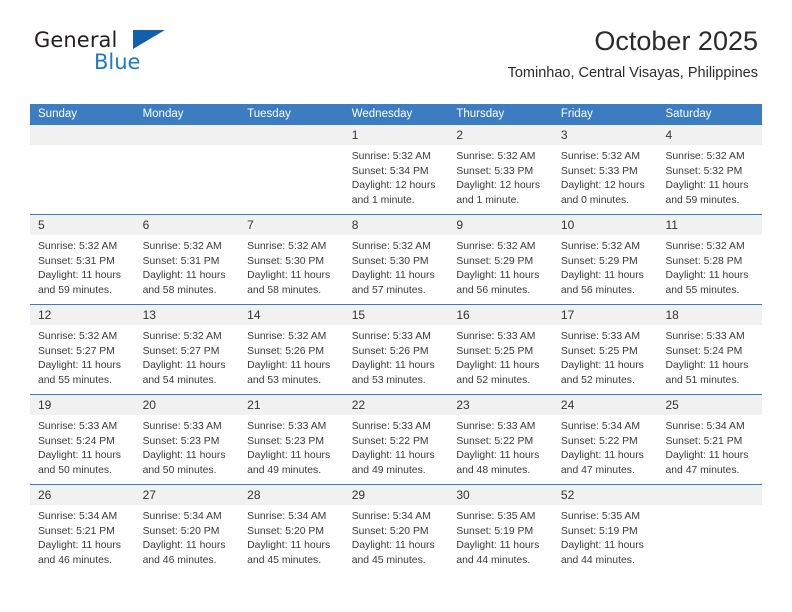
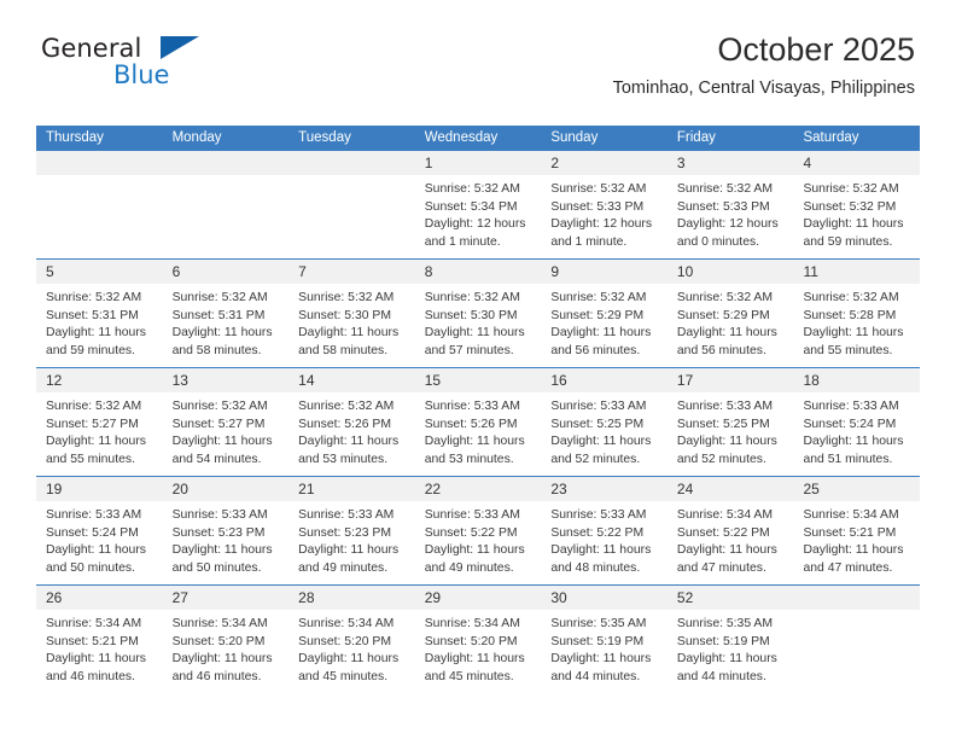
  General
  Blue
  October 2025
  Tominhao, Central Visayas, Philippines
- Sunday
+ Thursday
  Monday
  Tuesday
  Wednesday
- Thursday
+ Sunday
  Friday
  Saturday
  1
  Sunrise: 5:32 AM
  Sunset: 5:34 PM
  Daylight: 12 hours
  and 1 minute.
  2
  Sunrise: 5:32 AM
  Sunset: 5:33 PM
  Daylight: 12 hours
  and 1 minute.
  3
  Sunrise: 5:32 AM
  Sunset: 5:33 PM
  Daylight: 12 hours
  and 0 minutes.
  4
  Sunrise: 5:32 AM
  Sunset: 5:32 PM
  Daylight: 11 hours
  and 59 minutes.
  5
  Sunrise: 5:32 AM
  Sunset: 5:31 PM
  Daylight: 11 hours
  and 59 minutes.
  6
  Sunrise: 5:32 AM
  Sunset: 5:31 PM
  Daylight: 11 hours
  and 58 minutes.
  7
  Sunrise: 5:32 AM
  Sunset: 5:30 PM
  Daylight: 11 hours
  and 58 minutes.
  8
  Sunrise: 5:32 AM
  Sunset: 5:30 PM
  Daylight: 11 hours
  and 57 minutes.
  9
  Sunrise: 5:32 AM
  Sunset: 5:29 PM
  Daylight: 11 hours
  and 56 minutes.
  10
  Sunrise: 5:32 AM
  Sunset: 5:29 PM
  Daylight: 11 hours
  and 56 minutes.
  11
  Sunrise: 5:32 AM
  Sunset: 5:28 PM
  Daylight: 11 hours
  and 55 minutes.
  12
  Sunrise: 5:32 AM
  Sunset: 5:27 PM
  Daylight: 11 hours
  and 55 minutes.
  13
  Sunrise: 5:32 AM
  Sunset: 5:27 PM
  Daylight: 11 hours
  and 54 minutes.
  14
  Sunrise: 5:32 AM
  Sunset: 5:26 PM
  Daylight: 11 hours
  and 53 minutes.
  15
  Sunrise: 5:33 AM
  Sunset: 5:26 PM
  Daylight: 11 hours
  and 53 minutes.
  16
  Sunrise: 5:33 AM
  Sunset: 5:25 PM
  Daylight: 11 hours
  and 52 minutes.
  17
  Sunrise: 5:33 AM
  Sunset: 5:25 PM
  Daylight: 11 hours
  and 52 minutes.
  18
  Sunrise: 5:33 AM
  Sunset: 5:24 PM
  Daylight: 11 hours
  and 51 minutes.
  19
  Sunrise: 5:33 AM
  Sunset: 5:24 PM
  Daylight: 11 hours
  and 50 minutes.
  20
  Sunrise: 5:33 AM
  Sunset: 5:23 PM
  Daylight: 11 hours
  and 50 minutes.
  21
  Sunrise: 5:33 AM
  Sunset: 5:23 PM
  Daylight: 11 hours
  and 49 minutes.
  22
  Sunrise: 5:33 AM
  Sunset: 5:22 PM
  Daylight: 11 hours
  and 49 minutes.
  23
  Sunrise: 5:33 AM
  Sunset: 5:22 PM
  Daylight: 11 hours
  and 48 minutes.
  24
  Sunrise: 5:34 AM
  Sunset: 5:22 PM
  Daylight: 11 hours
  and 47 minutes.
  25
  Sunrise: 5:34 AM
  Sunset: 5:21 PM
  Daylight: 11 hours
  and 47 minutes.
  26
  Sunrise: 5:34 AM
  Sunset: 5:21 PM
  Daylight: 11 hours
  and 46 minutes.
  27
  Sunrise: 5:34 AM
  Sunset: 5:20 PM
  Daylight: 11 hours
  and 46 minutes.
  28
  Sunrise: 5:34 AM
  Sunset: 5:20 PM
  Daylight: 11 hours
  and 45 minutes.
  29
  Sunrise: 5:34 AM
  Sunset: 5:20 PM
  Daylight: 11 hours
  and 45 minutes.
  30
  Sunrise: 5:35 AM
  Sunset: 5:19 PM
  Daylight: 11 hours
  and 44 minutes.
  52
  Sunrise: 5:35 AM
  Sunset: 5:19 PM
  Daylight: 11 hours
  and 44 minutes.
